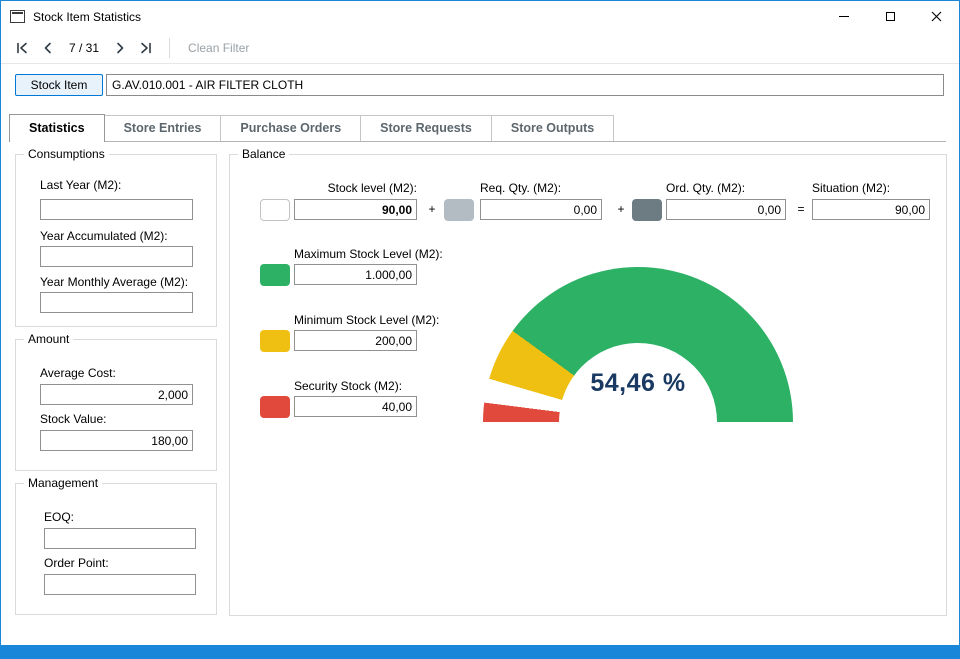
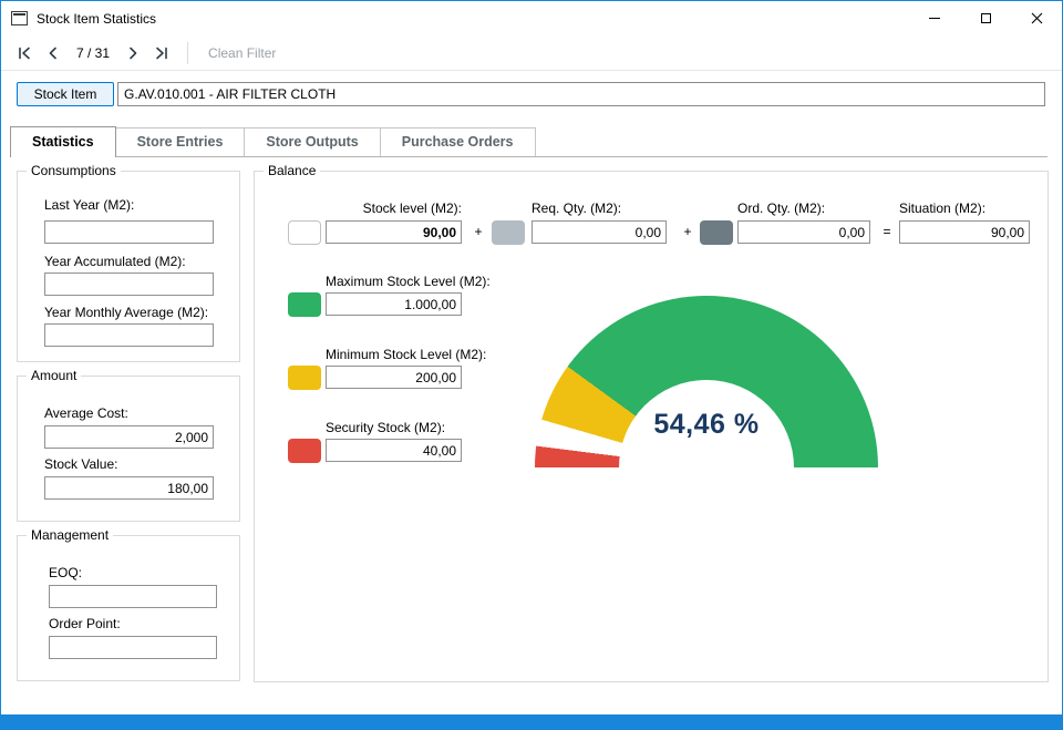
  Stock Item Statistics
  7 / 31
  Clean Filter
  Stock Item
  G.AV.010.001 - AIR FILTER CLOTH
  Statistics
  Store Entries
- Purchase Orders
+ Store Outputs
- Store Requests
- Store Outputs
+ Purchase Orders
  Consumptions
  Last Year (M2):
  Year Accumulated (M2):
  Year Monthly Average (M2):
  Amount
  Average Cost:
  2,000
  Stock Value:
  180,00
  Management
  EOQ:
  Order Point:
  Balance
  Stock level (M2):
  90,00
  +
  Req. Qty. (M2):
  0,00
  +
  Ord. Qty. (M2):
  0,00
  =
  Situation (M2):
  90,00
  Maximum Stock Level (M2):
  1.000,00
  Minimum Stock Level (M2):
  200,00
  Security Stock (M2):
  40,00
  54,46 %
